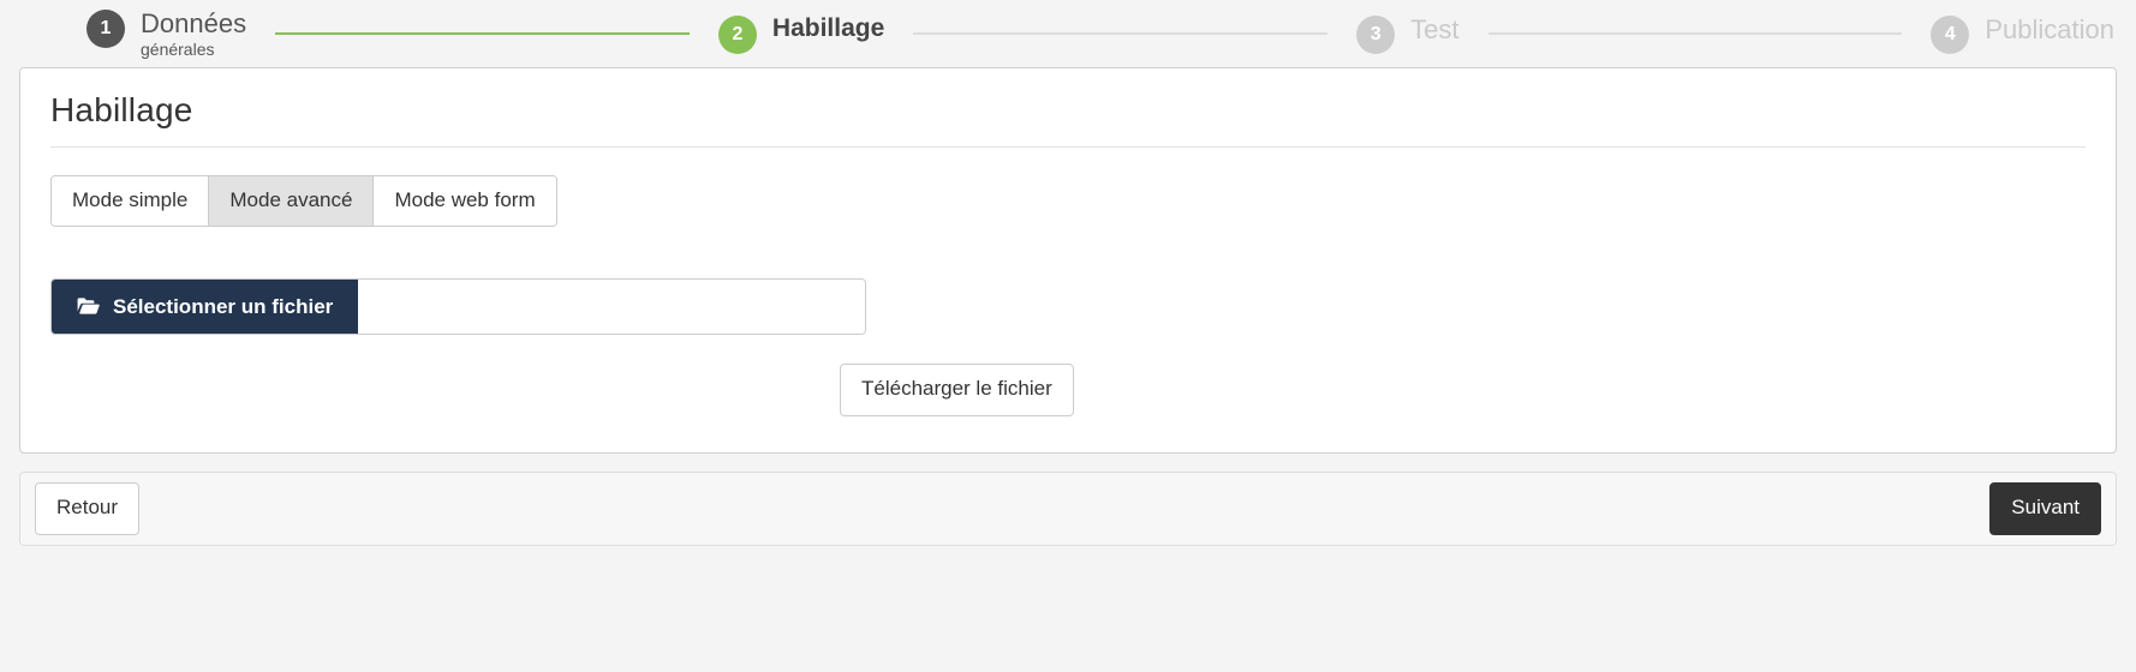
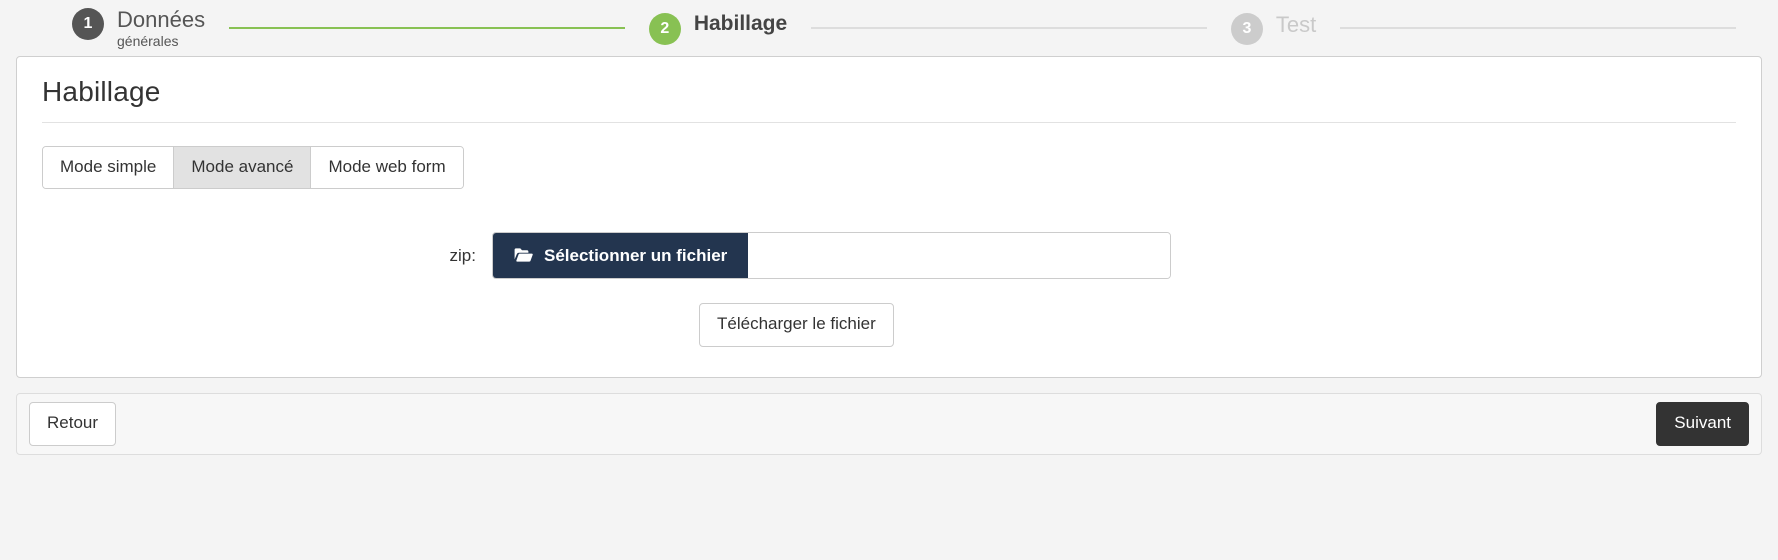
  1
  Données
  générales
  2
  Habillage
  3
  Test
- 4
- Publication
  Habillage
  Mode simple
  Mode avancé
  Mode web form
+ zip:
  Sélectionner un fichier
  Télécharger le fichier
  Retour
  Suivant
